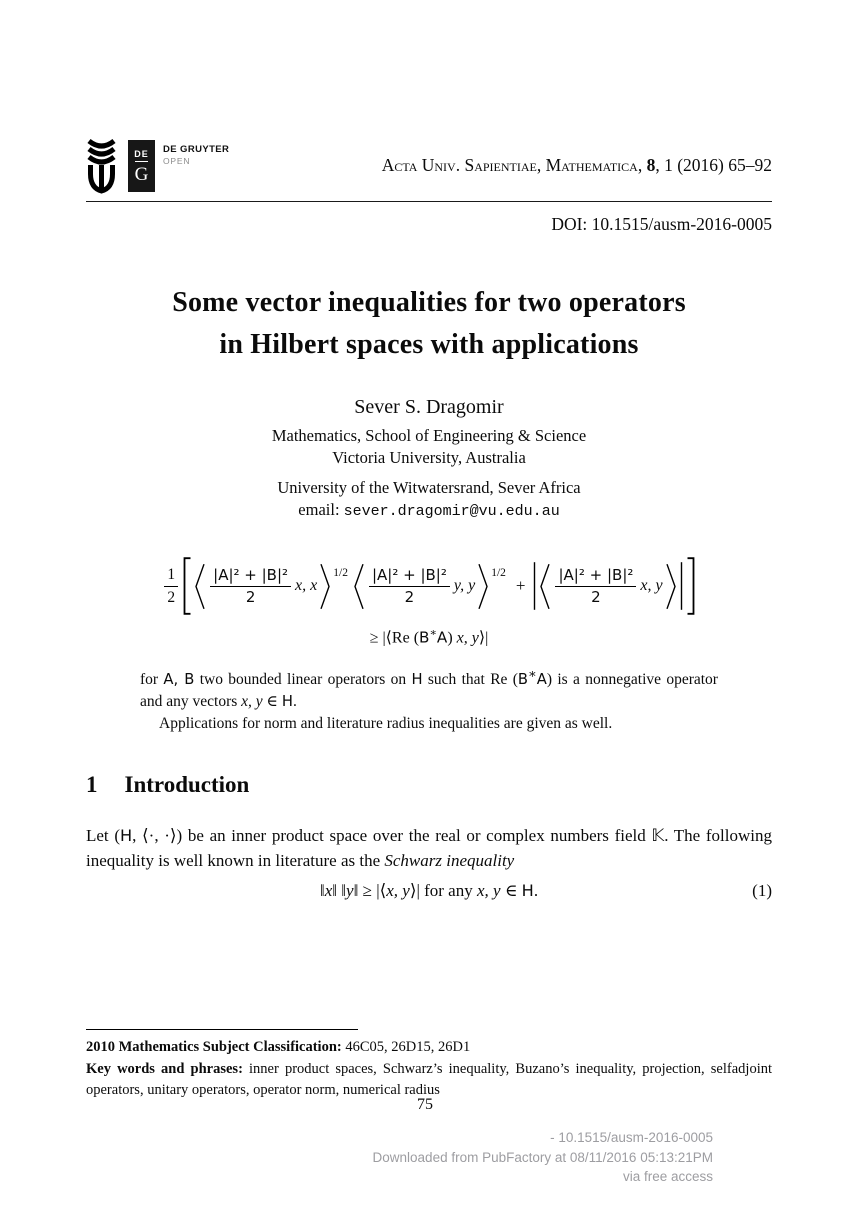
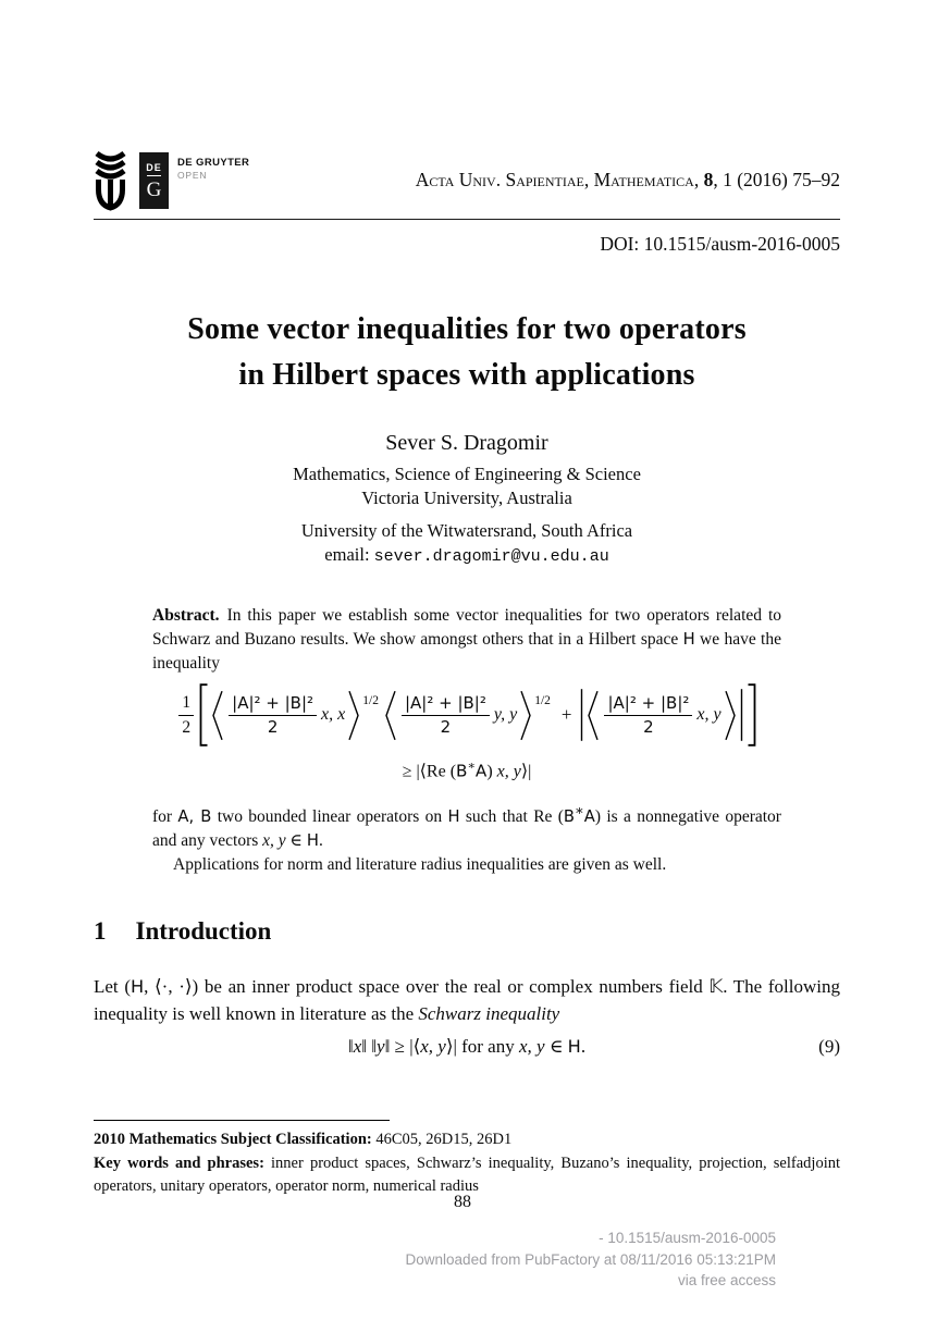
  DE
  G
  DE GRUYTER
  OPEN
- Acta Univ. Sapientiae, Mathematica, 8, 1 (2016) 65–92
+ Acta Univ. Sapientiae, Mathematica, 8, 1 (2016) 75–92
  DOI: 10.1515/ausm-2016-0005
  Some vector inequalities for two operators
  in Hilbert spaces with applications
  Sever S. Dragomir
- Mathematics, School of Engineering & Science
+ Mathematics, Science of Engineering & Science
  Victoria University, Australia
- University of the Witwatersrand, Sever Africa
+ University of the Witwatersrand, South Africa
  email: sever.dragomir@vu.edu.au
+ Abstract. In this paper we establish some vector inequalities for two operators related to Schwarz and Buzano results. We show amongst others that in a Hilbert space H we have the inequality
  1
  2
  |A|² + |B|²
  2
  x, x
  1/2
  |A|² + |B|²
  2
  y, y
  1/2
  +
  |A|² + |B|²
  2
  x, y
  ≥ |⟨Re (B∗A) x, y⟩|
  for A, B two bounded linear operators on H such that Re (B∗A) is a nonnegative operator and any vectors x, y ∈ H.
  Applications for norm and literature radius inequalities are given as well.
  1 Introduction
  Let (H, ⟨·, ·⟩) be an inner product space over the real or complex numbers field 𝕂. The following inequality is well known in literature as the Schwarz inequality
  ‖x‖ ‖y‖ ≥ |⟨x, y⟩| for any x, y ∈ H.
- (1)
+ (9)
  2010 Mathematics Subject Classification: 46C05, 26D15, 26D1
  Key words and phrases: inner product spaces, Schwarz’s inequality, Buzano’s inequality, projection, selfadjoint operators, unitary operators, operator norm, numerical radius
- 75
+ 88
  - 10.1515/ausm-2016-0005
  Downloaded from PubFactory at 08/11/2016 05:13:21PM
  via free access
